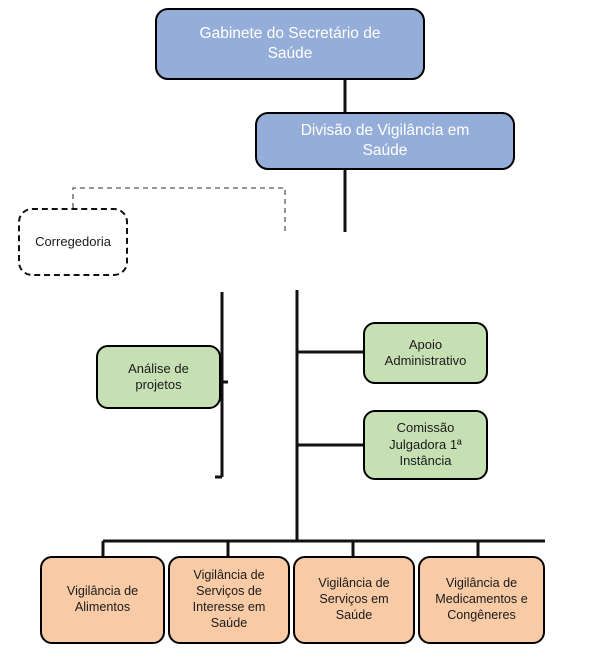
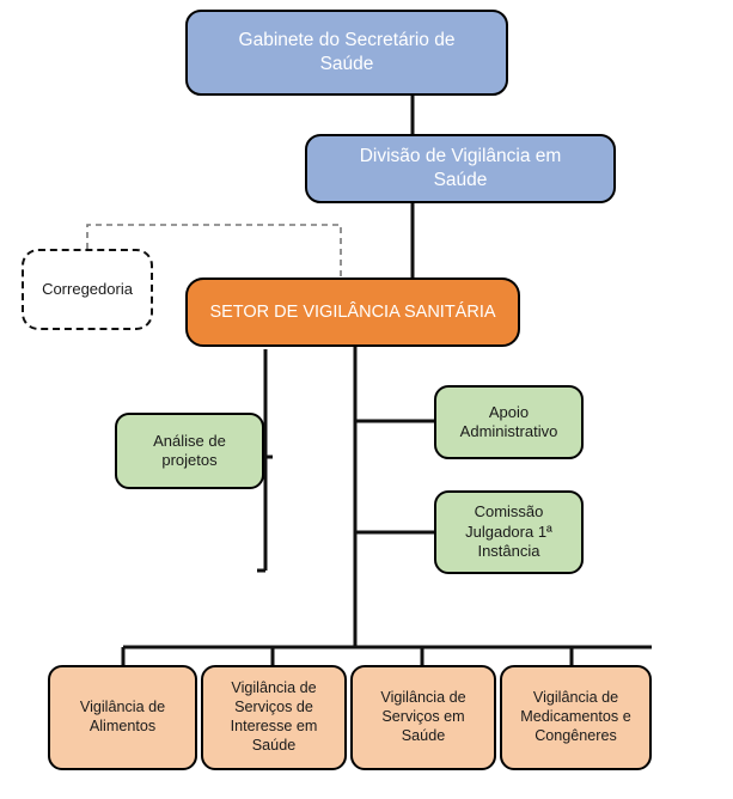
  Gabinete do Secretário de
  Saúde
  Divisão de Vigilância em
  Saúde
  Corregedoria
+ SETOR DE VIGILÂNCIA SANITÁRIA
  Apoio
  Administrativo
  Comissão
  Julgadora 1ª
  Instância
  Análise de
  projetos
  Vigilância de
  Alimentos
  Vigilância de
  Serviços de
  Interesse em
  Saúde
  Vigilância de
  Serviços em
  Saúde
  Vigilância de
  Medicamentos e
  Congêneres
